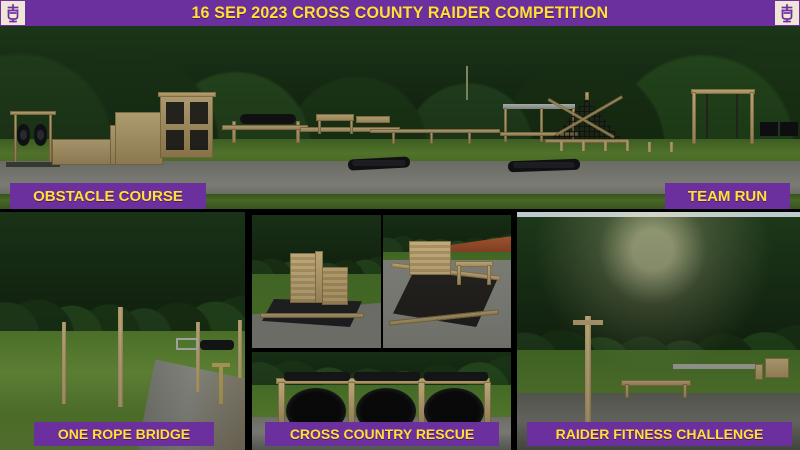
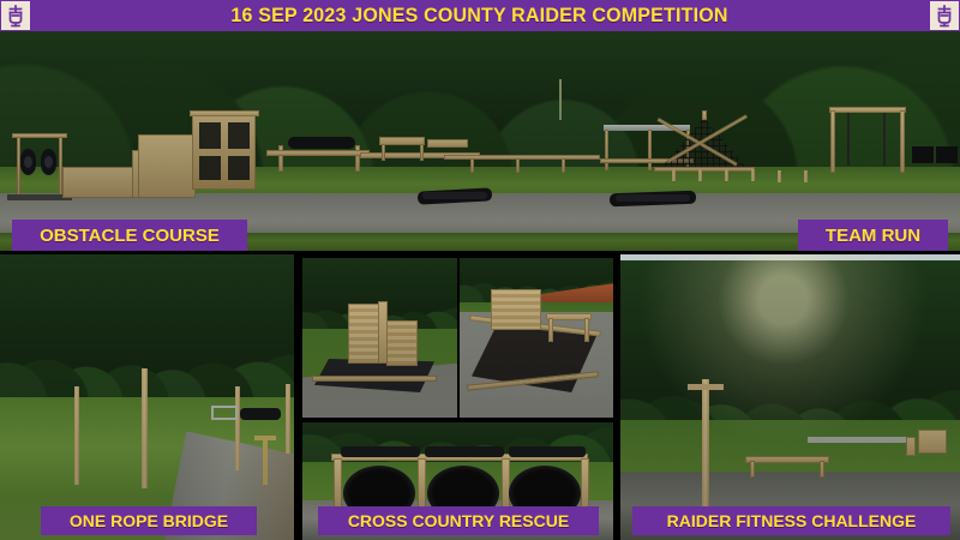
- 16 SEP 2023 CROSS COUNTY RAIDER COMPETITION
+ 16 SEP 2023 JONES COUNTY RAIDER COMPETITION
  OBSTACLE COURSE
  TEAM RUN
  ONE ROPE BRIDGE
  CROSS COUNTRY RESCUE
  RAIDER FITNESS CHALLENGE
